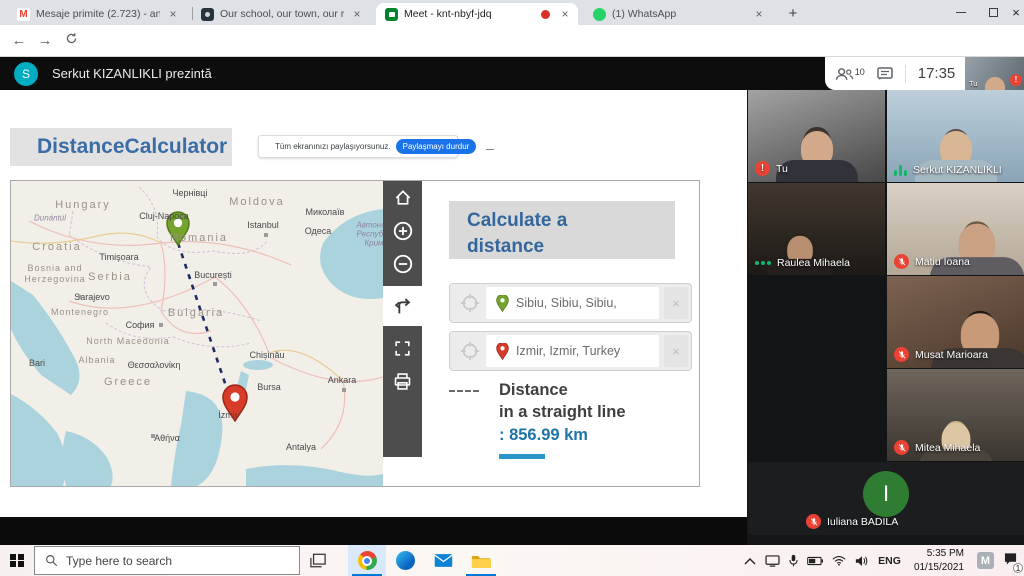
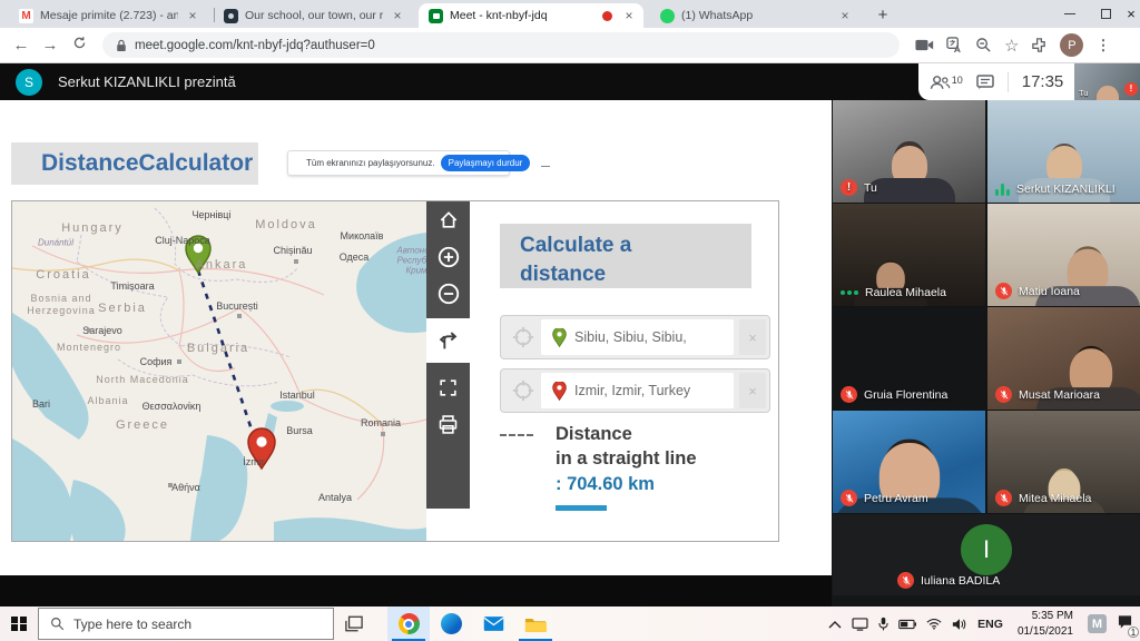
  M
  Mesaje primite (2.723) - an
  ×
  Our school, our town, our r
  ×
  Meet - knt-nbyf-jdq
  ×
  (1) WhatsApp
  ×
  +
  ×
  ←
  →
+ meet.google.com/knt-nbyf-jdq?authuser=0
+ ☆
+ P
+ ⋮
  S
  Serkut KIZANLIKLI prezintă
  10
  17:35
  Tu
  !
  DistanceCalculator
  Tüm ekranınızı paylaşıyorsunuz.
  Paylaşmayı durdur
  Чернівці
  Hungary
  Moldova
  Миколаїв
  Dunántúl
  Cluj-Napoca
- Istanbul
+ Chișinău
  Одеса
  Автон
  Респуб
  Крим
  Croatia
- Romania
+ Ankara
  Timișoara
  București
  Bosnia and
  Herzegovina
  Serbia
  arajevo
  Montenegro
  Bulgaria
  София
  North Macedonia
  Albania
  Θεσσαλονίκη
  Bari
  Greece
- Chișinău
+ Istanbul
  Bursa
- Ankara
+ Romania
  İzmir
  Αθήνα
  Antalya
  Calculate a
  distance
  Sibiu, Sibiu, Sibiu,
  ×
  Izmir, Izmir, Turkey
  ×
  Distance
  in a straight line
- : 856.99 km
+ : 704.60 km
  !
  Tu
  Serkut KIZANLIKLI
  Raulea Mihaela
  Matiu Ioana
+ Gruia Florentina
  Musat Marioara
+ Petru Avram
  Mitea Mihaela
  I
  Iuliana BADILA
  Type here to search
  ENG
  5:35 PM
  01/15/2021
  M
  1
